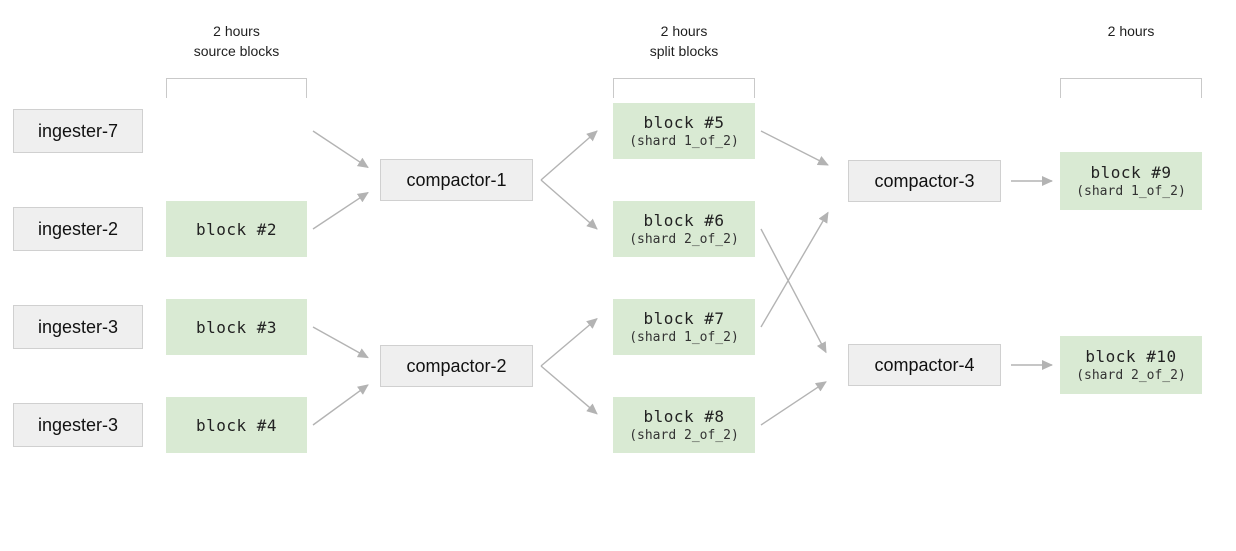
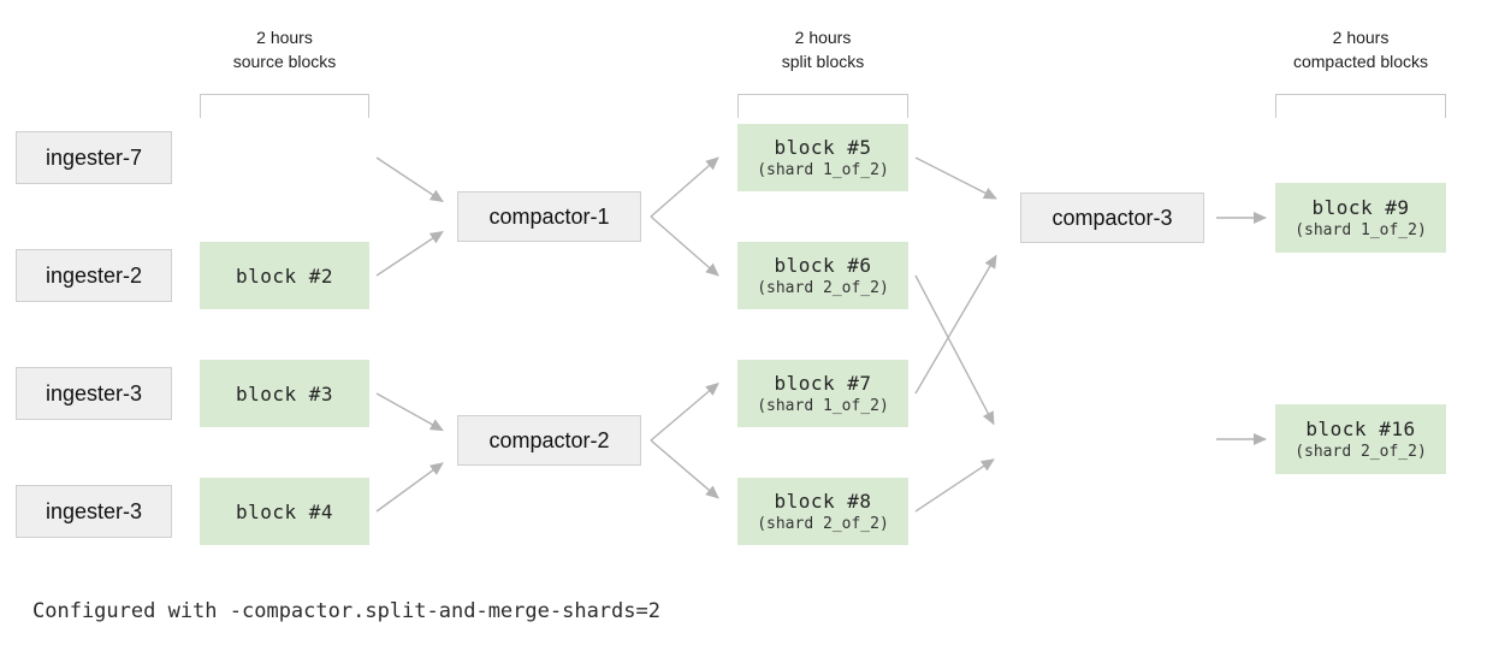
  2 hours
  source blocks
  2 hours
  split blocks
  2 hours
+ compacted blocks
  ingester-7
  ingester-2
  ingester-3
  ingester-3
  block #2
  block #3
  block #4
  compactor-1
  compactor-2
  block #5
  (shard 1_of_2)
  block #6
  (shard 2_of_2)
  block #7
  (shard 1_of_2)
  block #8
  (shard 2_of_2)
  compactor-3
- compactor-4
  block #9
  (shard 1_of_2)
- block #10
+ block #16
  (shard 2_of_2)
+ Configured with -compactor.split-and-merge-shards=2
